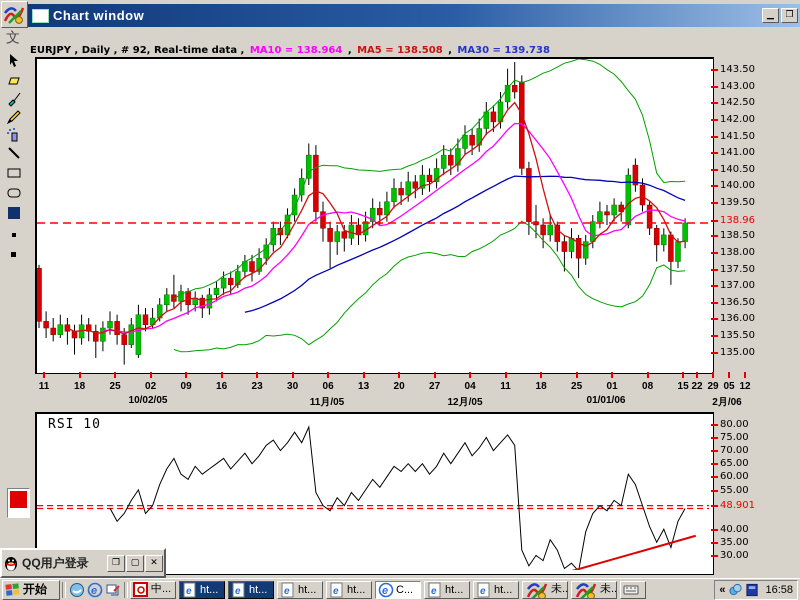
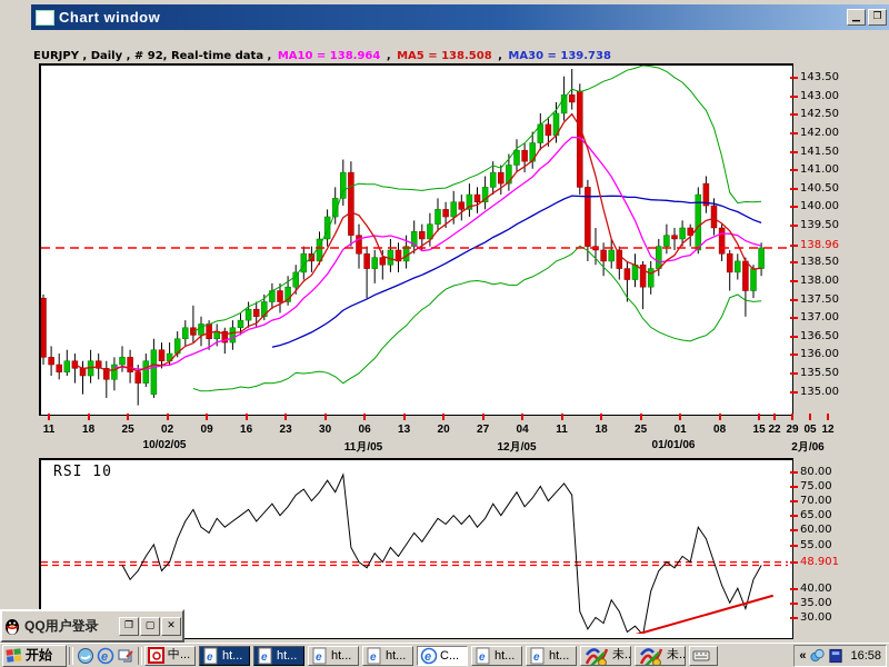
- 文
  Chart window
  ▁
  ❐
  EURJPY , Daily , # 92, Real-time data , MA10 = 138.964 , MA5 = 138.508 , MA30 = 139.738
  RSI 10
  143.50
  143.00
  142.50
  142.00
  141.50
  141.00
  140.50
  140.00
  139.50
  138.96
  138.50
  138.00
  137.50
  137.00
  136.50
  136.00
  135.50
  135.00
  80.00
  75.00
  70.00
  65.00
  60.00
  55.00
  48.901
  40.00
  35.00
  30.00
  11
  18
  25
  02
  09
  16
  23
  30
  06
  13
  20
  27
  04
  11
  18
  25
  01
  08
  15
  22
  29
  05
  12
  10/02/05
  11月/05
  12月/05
  01/01/06
  2月/06
  QQ用户登录
  ❐
  ▢
  ✕
  开始
  e
  中...
  e
  ht...
  e
  ht...
  e
  ht...
  e
  ht...
  e
  C...
  e
  ht...
  e
  ht...
  未..
  未..
  «
  16:58
